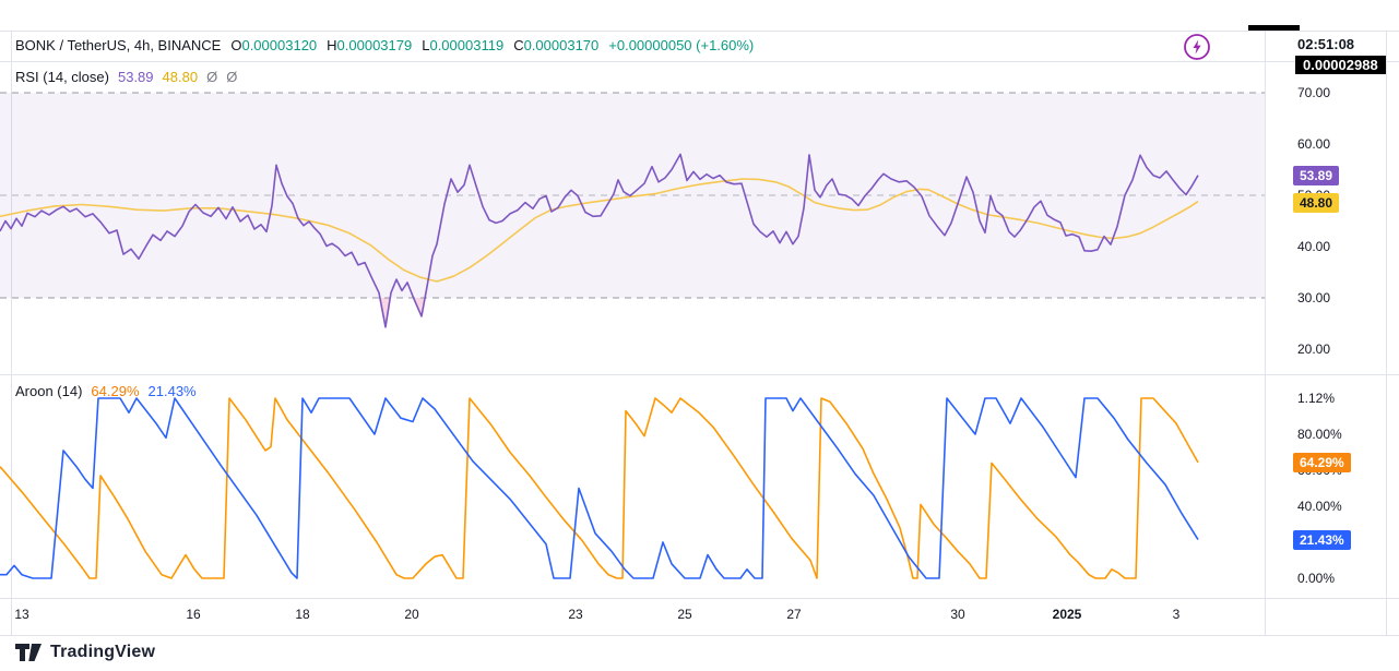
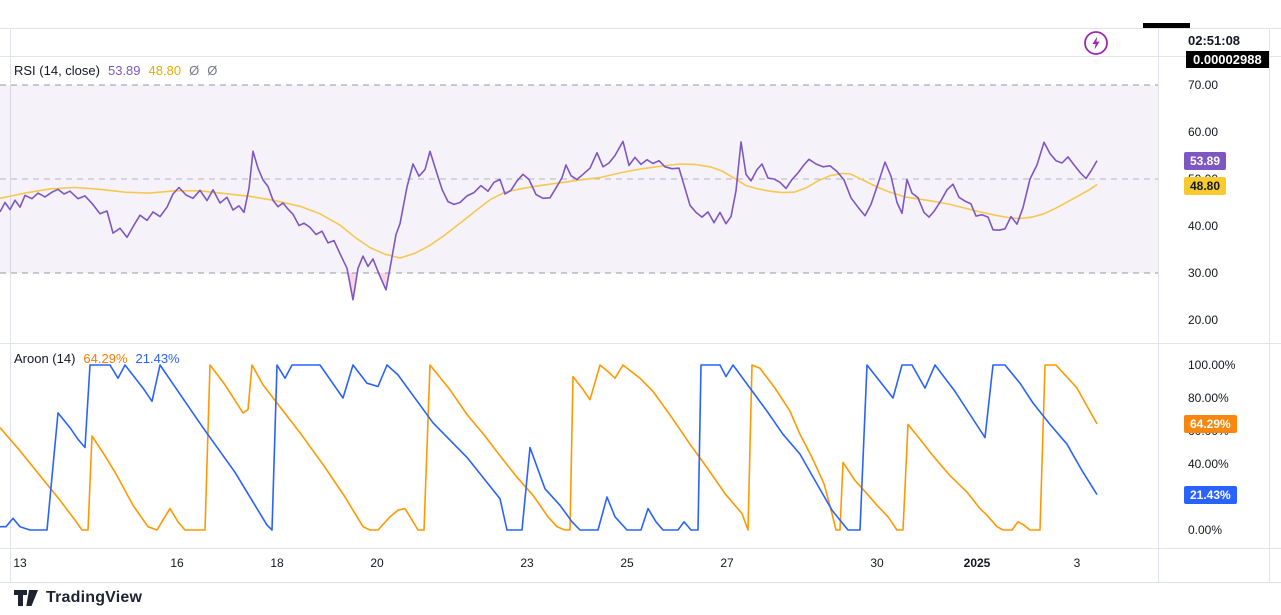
- BONK / TetherUS, 4h, BINANCE
- O0.00003120
- H0.00003179
- L0.00003119
- C0.00003170
- +0.00000050 (+1.60%)
  RSI (14, close)
  53.89
  48.80
  Ø
  Ø
  70.00
  60.00
  40.00
  30.00
  20.00
  53.89
  48.80
  Aroon (14)
  64.29%
  21.43%
- 1.12%
+ 100.00%
  80.00%
  40.00%
  0.00%
  64.29%
  21.43%
  02:51:08
  0.00002988
  13
  16
  18
  20
  23
  25
  27
  30
  2025
  3
  TradingView
